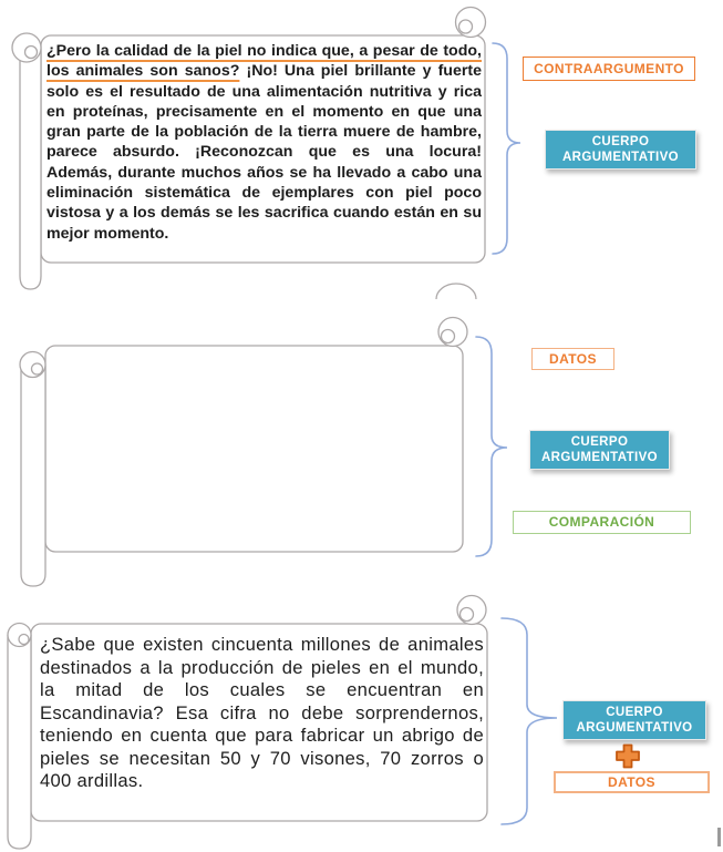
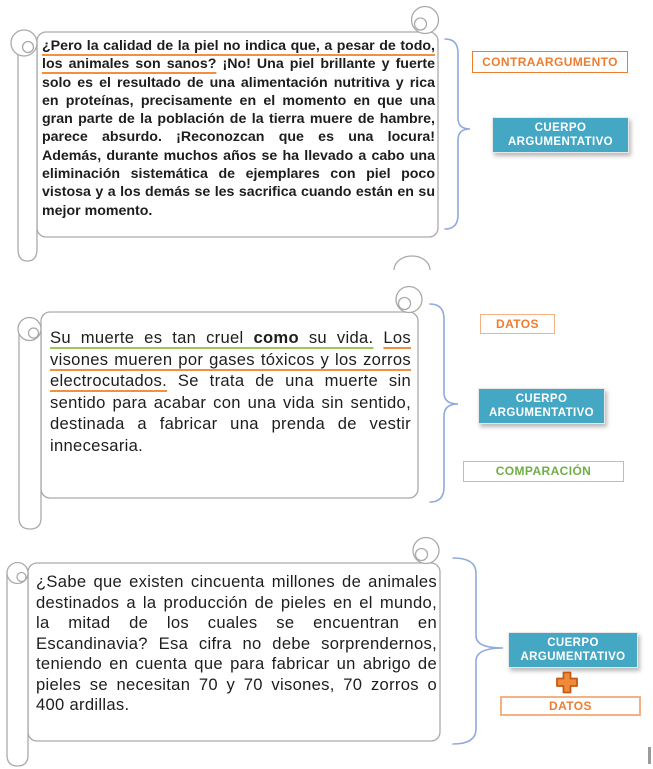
  ¿Pero la calidad de la piel no indica que, a pesar de todo, los animales son sanos? ¡No! Una piel brillante y fuerte solo es el resultado de una alimentación nutritiva y rica en proteínas, precisamente en el momento en que una gran parte de la población de la tierra muere de hambre, parece absurdo. ¡Reconozcan que es una locura! Además, durante muchos años se ha llevado a cabo una eliminación sistemática de ejemplares con piel poco vistosa y a los demás se les sacrifica cuando están en su mejor momento.
  CONTRAARGUMENTO
  CUERPO ARGUMENTATIVO
+ Su muerte es tan cruel como su vida. Los visones mueren por gases tóxicos y los zorros electrocutados. Se trata de una muerte sin sentido para acabar con una vida sin sentido, destinada a fabricar una prenda de vestir innecesaria.
  DATOS
  CUERPO ARGUMENTATIVO
  COMPARACIÓN
- ¿Sabe que existen cincuenta millones de animales destinados a la producción de pieles en el mundo, la mitad de los cuales se encuentran en Escandinavia? Esa cifra no debe sorprendernos, teniendo en cuenta que para fabricar un abrigo de pieles se necesitan 50 y 70 visones, 70 zorros o 400 ardillas.
+ ¿Sabe que existen cincuenta millones de animales destinados a la producción de pieles en el mundo, la mitad de los cuales se encuentran en Escandinavia? Esa cifra no debe sorprendernos, teniendo en cuenta que para fabricar un abrigo de pieles se necesitan 70 y 70 visones, 70 zorros o 400 ardillas.
  CUERPO ARGUMENTATIVO
  DATOS
